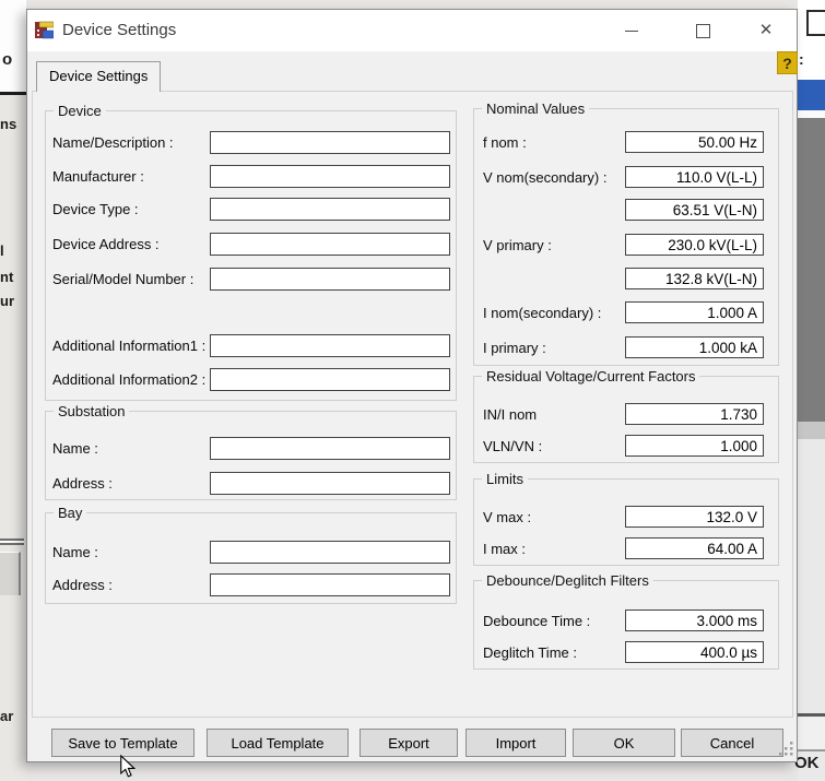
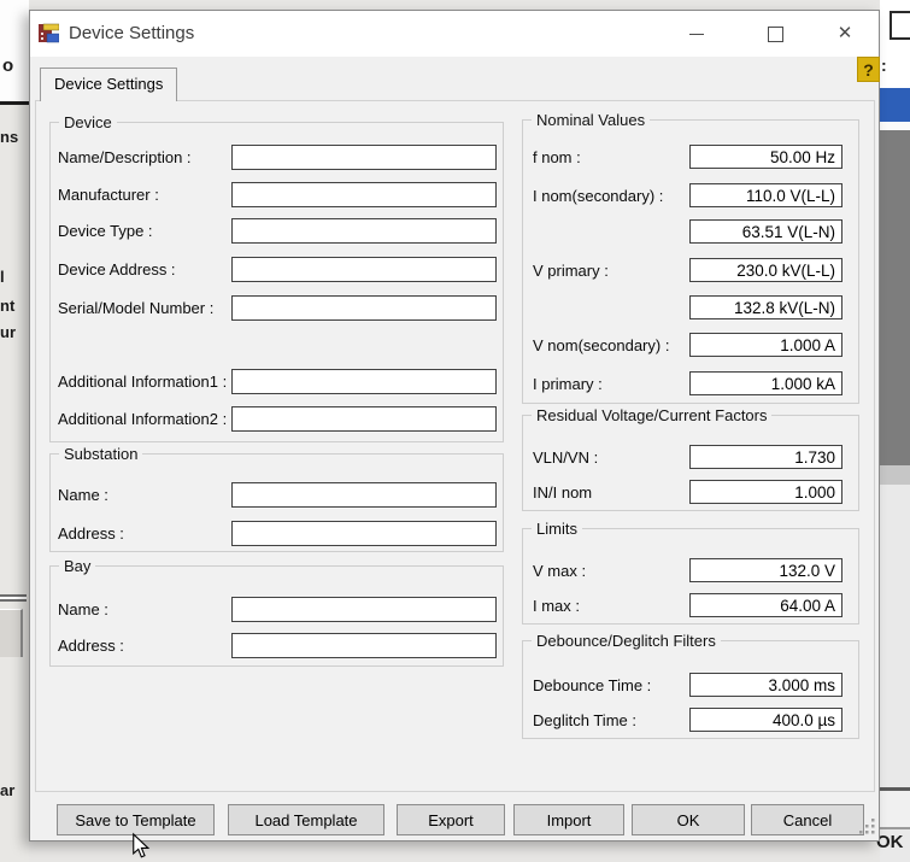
  o
  ns
  l
  nt
  ur
  ar
  :
  OK
  Device Settings
  ✕
  ?
  Device Settings
  Device
  Name/Description :
  Manufacturer :
  Device Type :
  Device Address :
  Serial/Model Number :
  Additional Information1 :
  Additional Information2 :
  Substation
  Name :
  Address :
  Bay
  Name :
  Address :
  Nominal Values
  f nom :
  50.00 Hz
- V nom(secondary) :
+ I nom(secondary) :
  110.0 V(L-L)
  63.51 V(L-N)
  V primary :
  230.0 kV(L-L)
  132.8 kV(L-N)
- I nom(secondary) :
+ V nom(secondary) :
  1.000 A
  I primary :
  1.000 kA
  Residual Voltage/Current Factors
- IN/I nom
+ VLN/VN :
  1.730
- VLN/VN :
+ IN/I nom
  1.000
  Limits
  V max :
  132.0 V
  I max :
  64.00 A
  Debounce/Deglitch Filters
  Debounce Time :
  3.000 ms
  Deglitch Time :
  400.0 µs
  Save to Template
  Load Template
  Export
  Import
  OK
  Cancel
